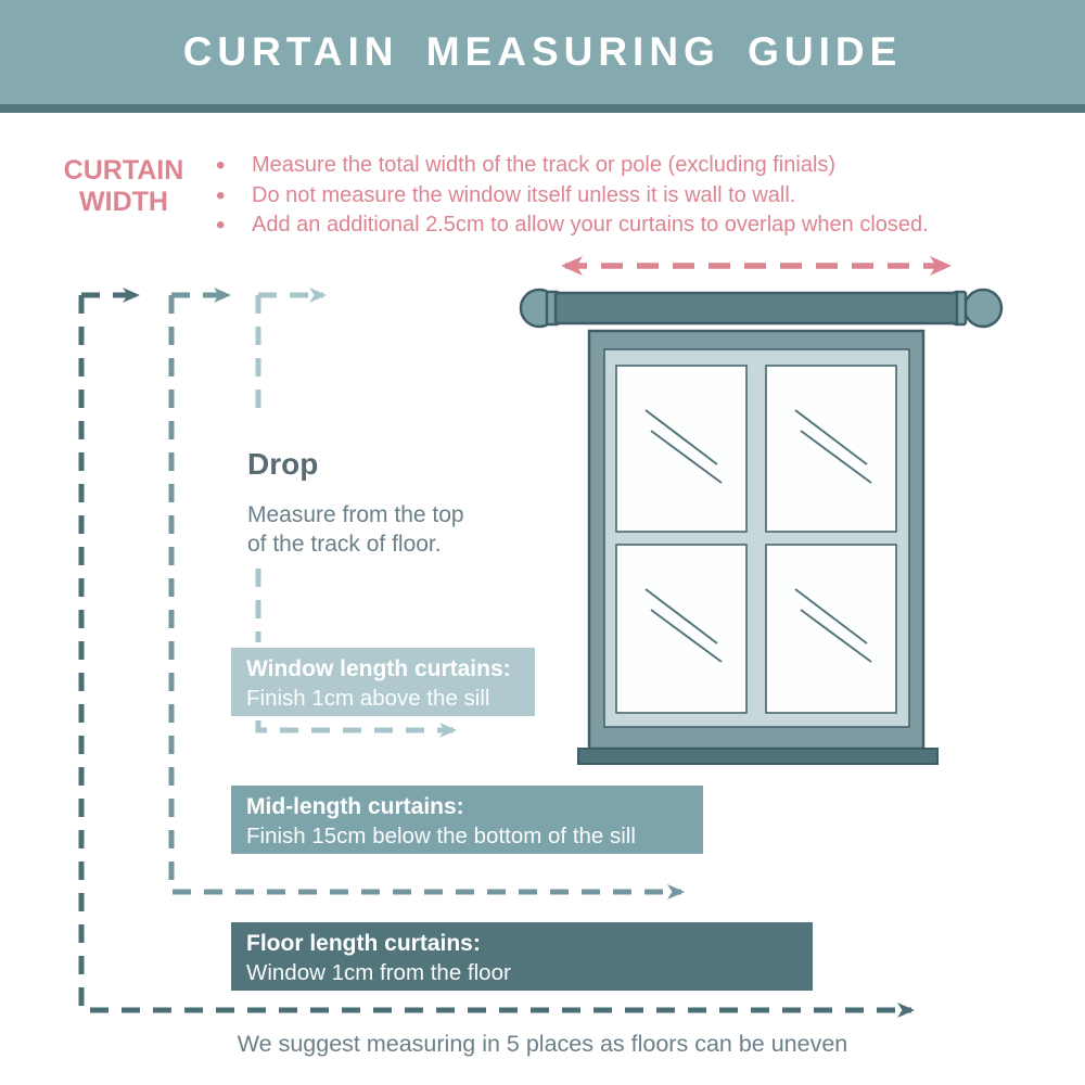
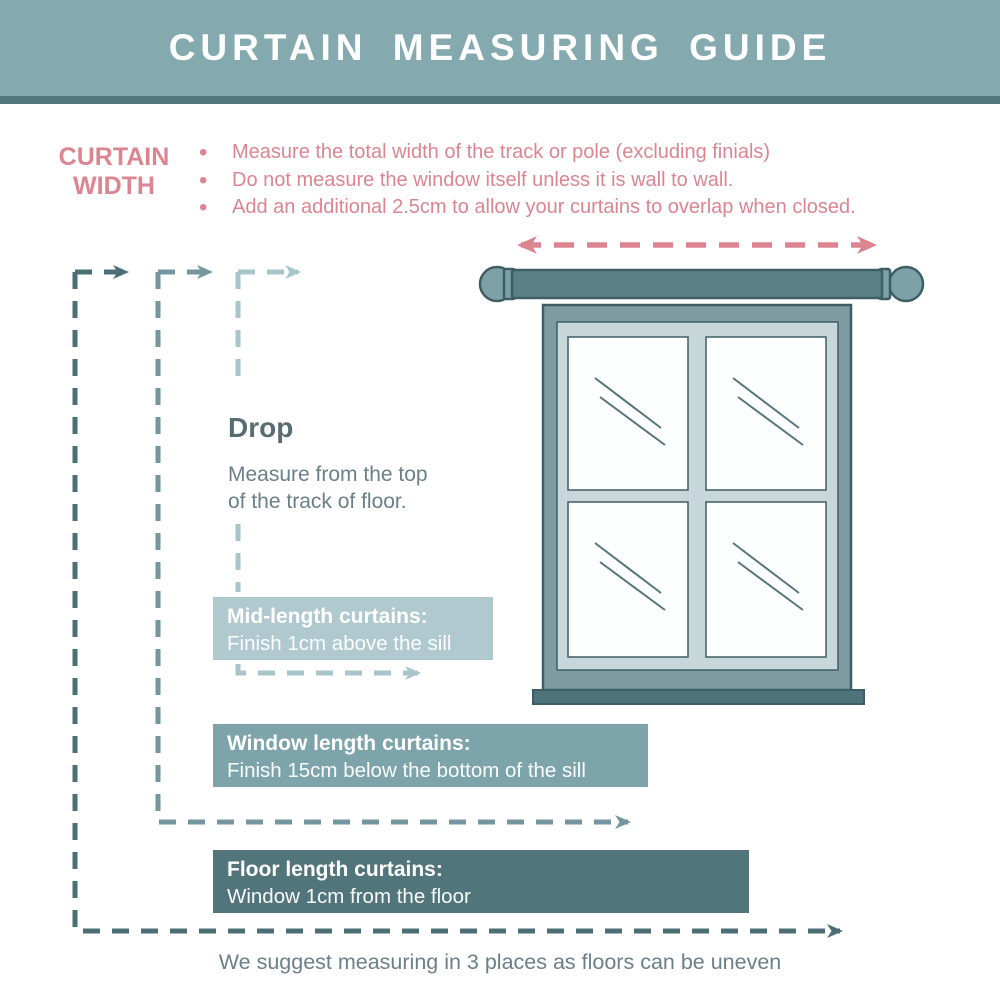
  CURTAIN MEASURING GUIDE
  CURTAIN WIDTH
  Measure the total width of the track or pole (excluding finials)
  Do not measure the window itself unless it is wall to wall.
  Add an additional 2.5cm to allow your curtains to overlap when closed.
  Drop
  Measure from the top of the track of floor.
- Window length curtains:
+ Mid-length curtains:
  Finish 1cm above the sill
- Mid-length curtains:
+ Window length curtains:
  Finish 15cm below the bottom of the sill
  Floor length curtains:
  Window 1cm from the floor
- We suggest measuring in 5 places as floors can be uneven
+ We suggest measuring in 3 places as floors can be uneven
